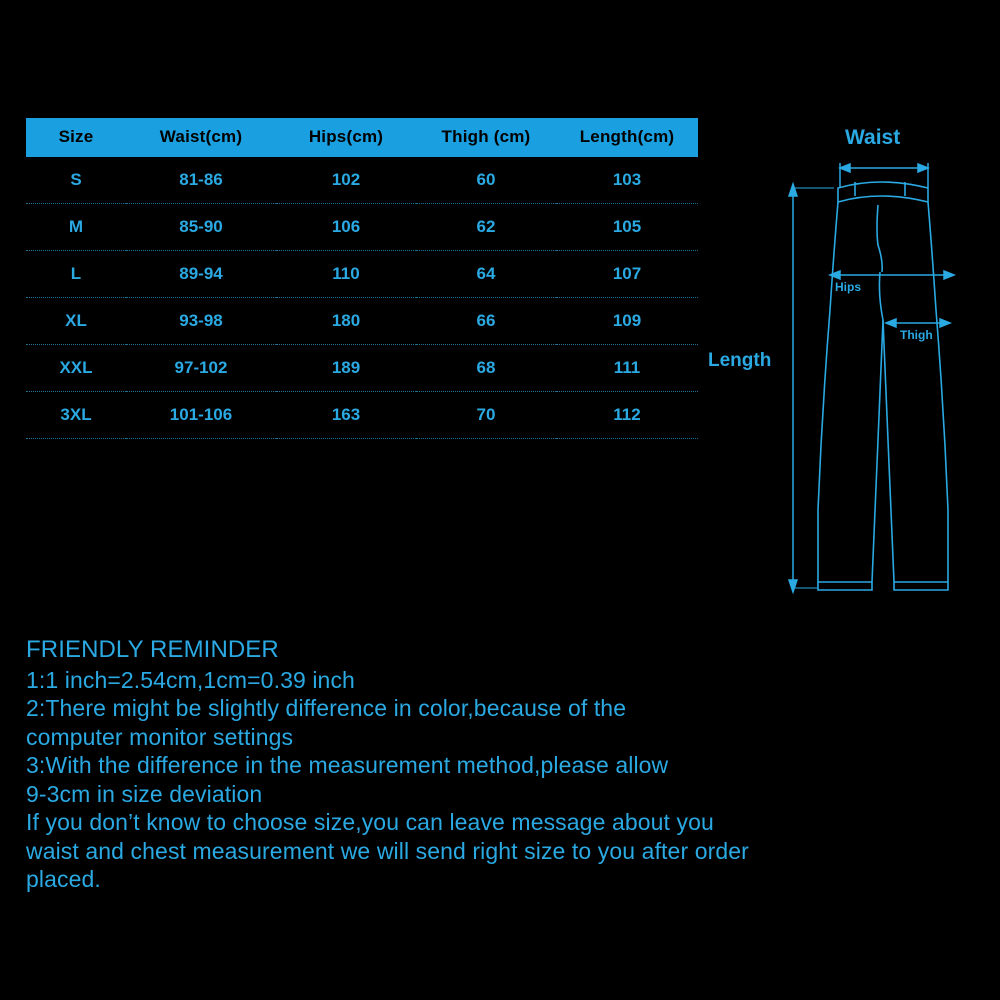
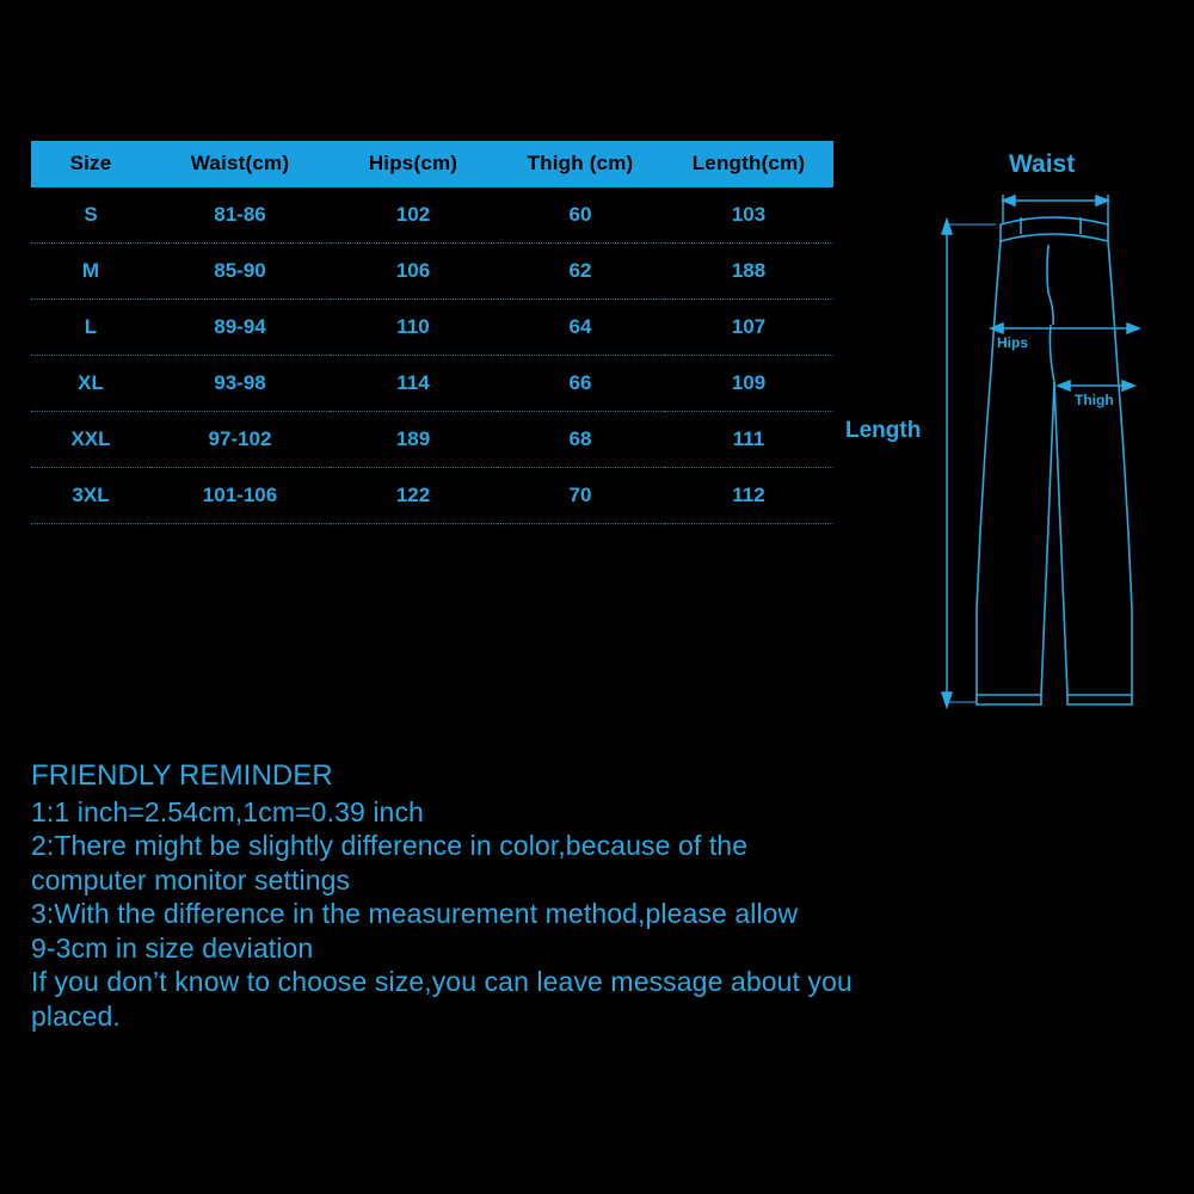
  Size	Waist(cm)	Hips(cm)	Thigh (cm)	Length(cm)
  S	81-86	102	60	103
- M	85-90	106	62	105
+ M	85-90	106	62	188
  L	89-94	110	64	107
- XL	93-98	180	66	109
+ XL	93-98	114	66	109
  XXL	97-102	189	68	111
- 3XL	101-106	163	70	112
+ 3XL	101-106	122	70	112
  Waist
  Length
  Hips
  Thigh
  FRIENDLY REMINDER
  1:1 inch=2.54cm,1cm=0.39 inch
  2:There might be slightly difference in color,because of the
  computer monitor settings
  3:With the difference in the measurement method,please allow
  9-3cm in size deviation
  If you don’t know to choose size,you can leave message about you
- waist and chest measurement we will send right size to you after order
  placed.
